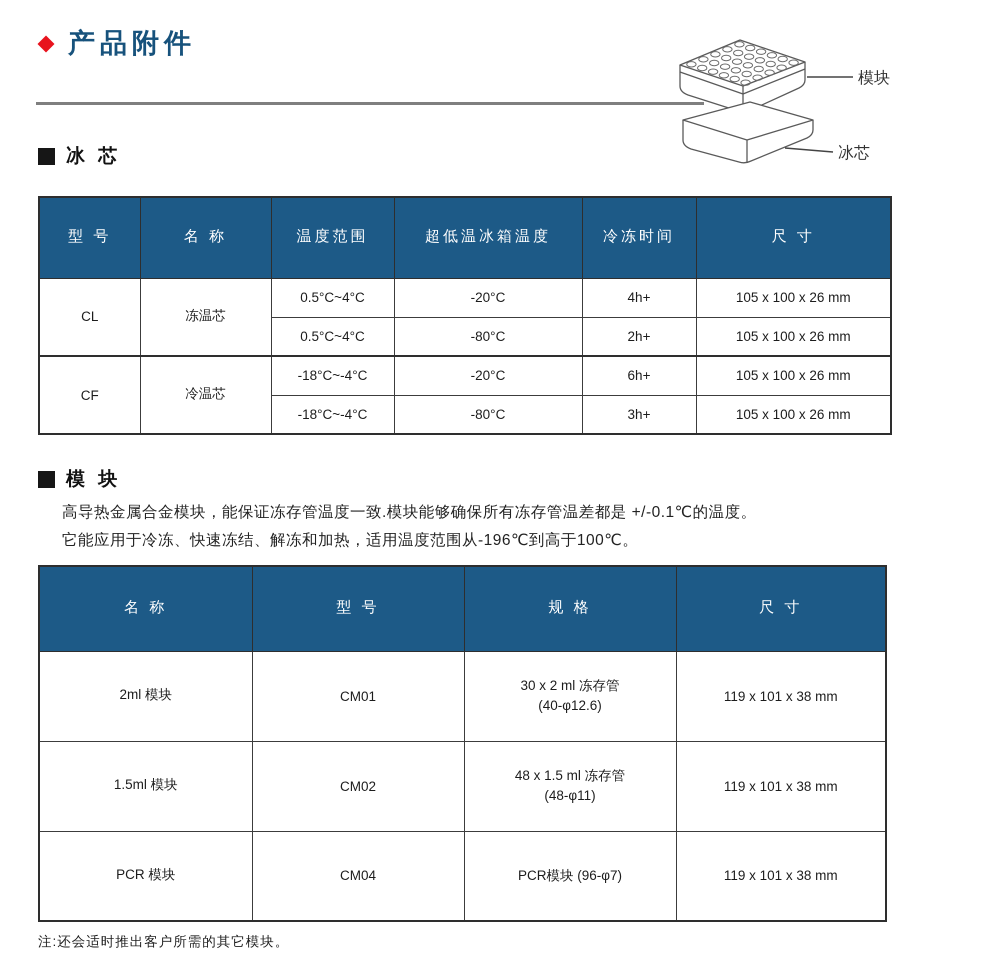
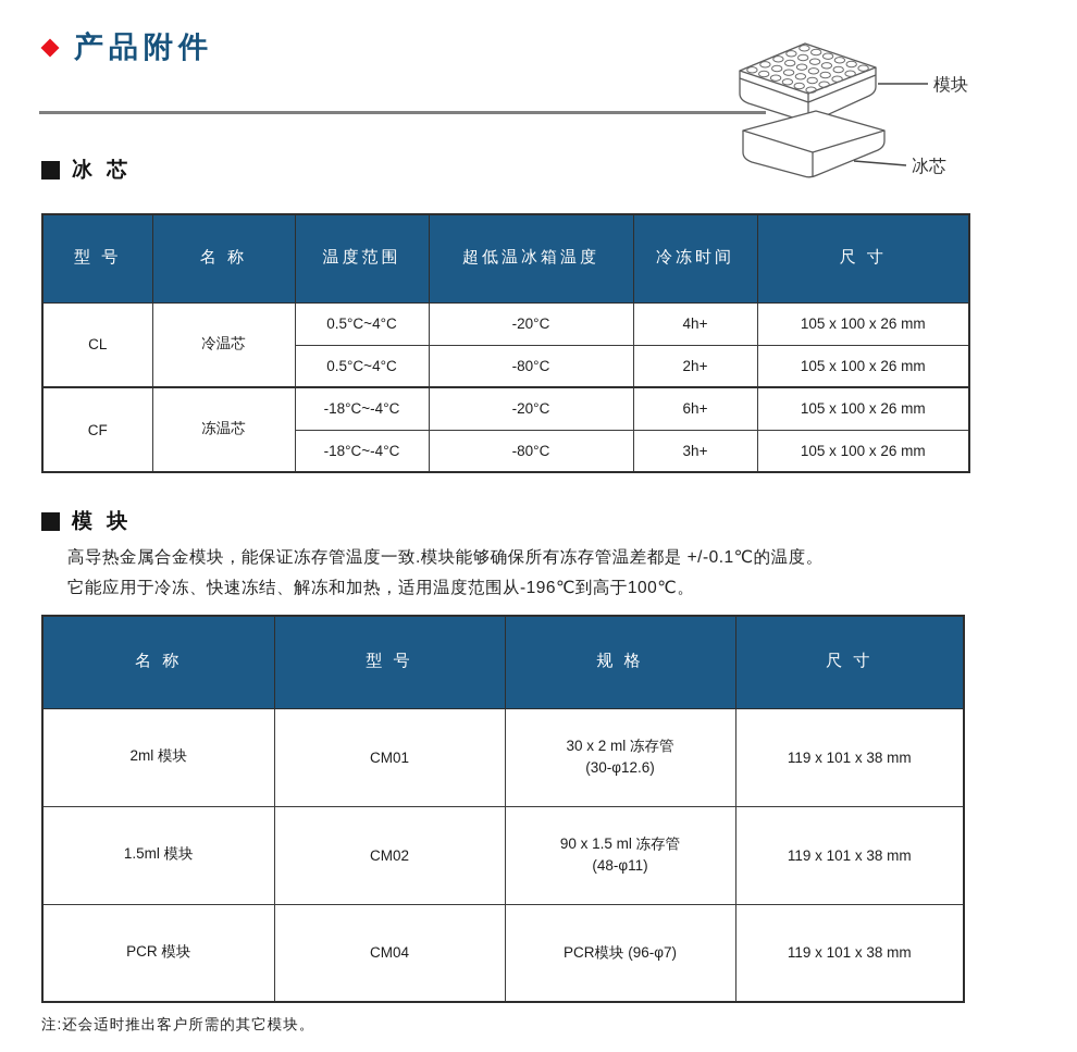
  产品附件
  模块
  冰芯
  冰 芯
  型 号	名 称	温度范围	超低温冰箱温度	冷冻时间	尺 寸
- CL	冻温芯	0.5°C~4°C	-20°C	4h+	105 x 100 x 26 mm
+ CL	冷温芯	0.5°C~4°C	-20°C	4h+	105 x 100 x 26 mm
  0.5°C~4°C	-80°C	2h+	105 x 100 x 26 mm
- CF	冷温芯	-18°C~-4°C	-20°C	6h+	105 x 100 x 26 mm
+ CF	冻温芯	-18°C~-4°C	-20°C	6h+	105 x 100 x 26 mm
  -18°C~-4°C	-80°C	3h+	105 x 100 x 26 mm
  模 块
  高导热金属合金模块，能保证冻存管温度一致.模块能够确保所有冻存管温差都是 +/-0.1℃的温度。
  它能应用于冷冻、快速冻结、解冻和加热，适用温度范围从-196℃到高于100℃。
  名 称	型 号	规 格	尺 寸
- 2ml 模块	CM01	30 x 2 ml 冻存管 (40-φ12.6)	119 x 101 x 38 mm
+ 2ml 模块	CM01	30 x 2 ml 冻存管 (30-φ12.6)	119 x 101 x 38 mm
- 1.5ml 模块	CM02	48 x 1.5 ml 冻存管 (48-φ11)	119 x 101 x 38 mm
+ 1.5ml 模块	CM02	90 x 1.5 ml 冻存管 (48-φ11)	119 x 101 x 38 mm
  PCR 模块	CM04	PCR模块 (96-φ7)	119 x 101 x 38 mm
  注:还会适时推出客户所需的其它模块。
